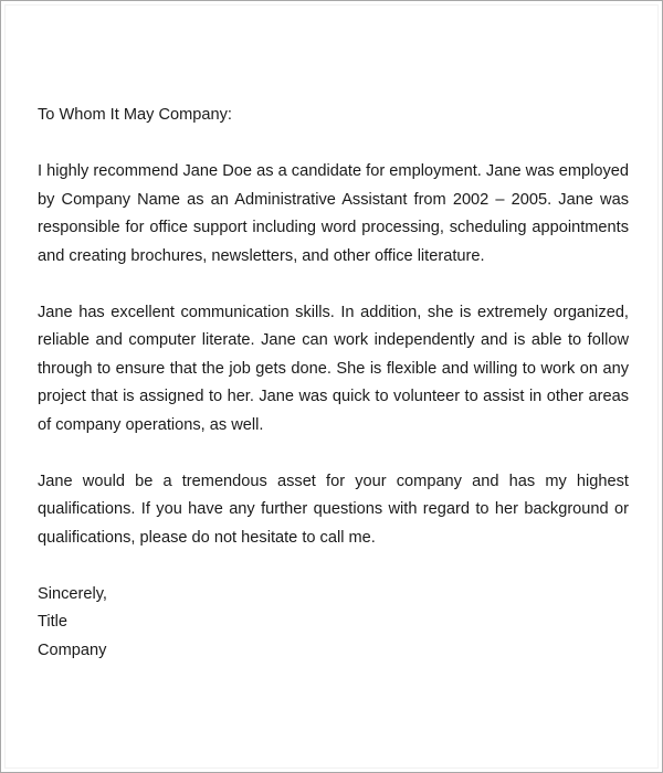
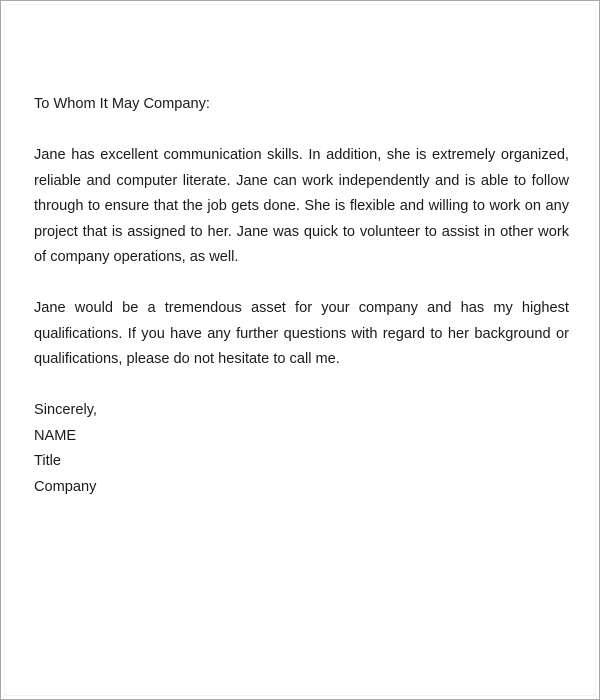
  To Whom It May Company:
- I highly recommend Jane Doe as a candidate for employment. Jane was employed by Company Name as an Administrative Assistant from 2002 – 2005. Jane was responsible for office support including word processing, scheduling appointments and creating brochures, newsletters, and other office literature.
- Jane has excellent communication skills. In addition, she is extremely organized, reliable and computer literate. Jane can work independently and is able to follow through to ensure that the job gets done. She is flexible and willing to work on any project that is assigned to her. Jane was quick to volunteer to assist in other areas of company operations, as well.
+ Jane has excellent communication skills. In addition, she is extremely organized, reliable and computer literate. Jane can work independently and is able to follow through to ensure that the job gets done. She is flexible and willing to work on any project that is assigned to her. Jane was quick to volunteer to assist in other work of company operations, as well.
  Jane would be a tremendous asset for your company and has my highest qualifications. If you have any further questions with regard to her background or qualifications, please do not hesitate to call me.
  Sincerely,
+ NAME
  Title
  Company
